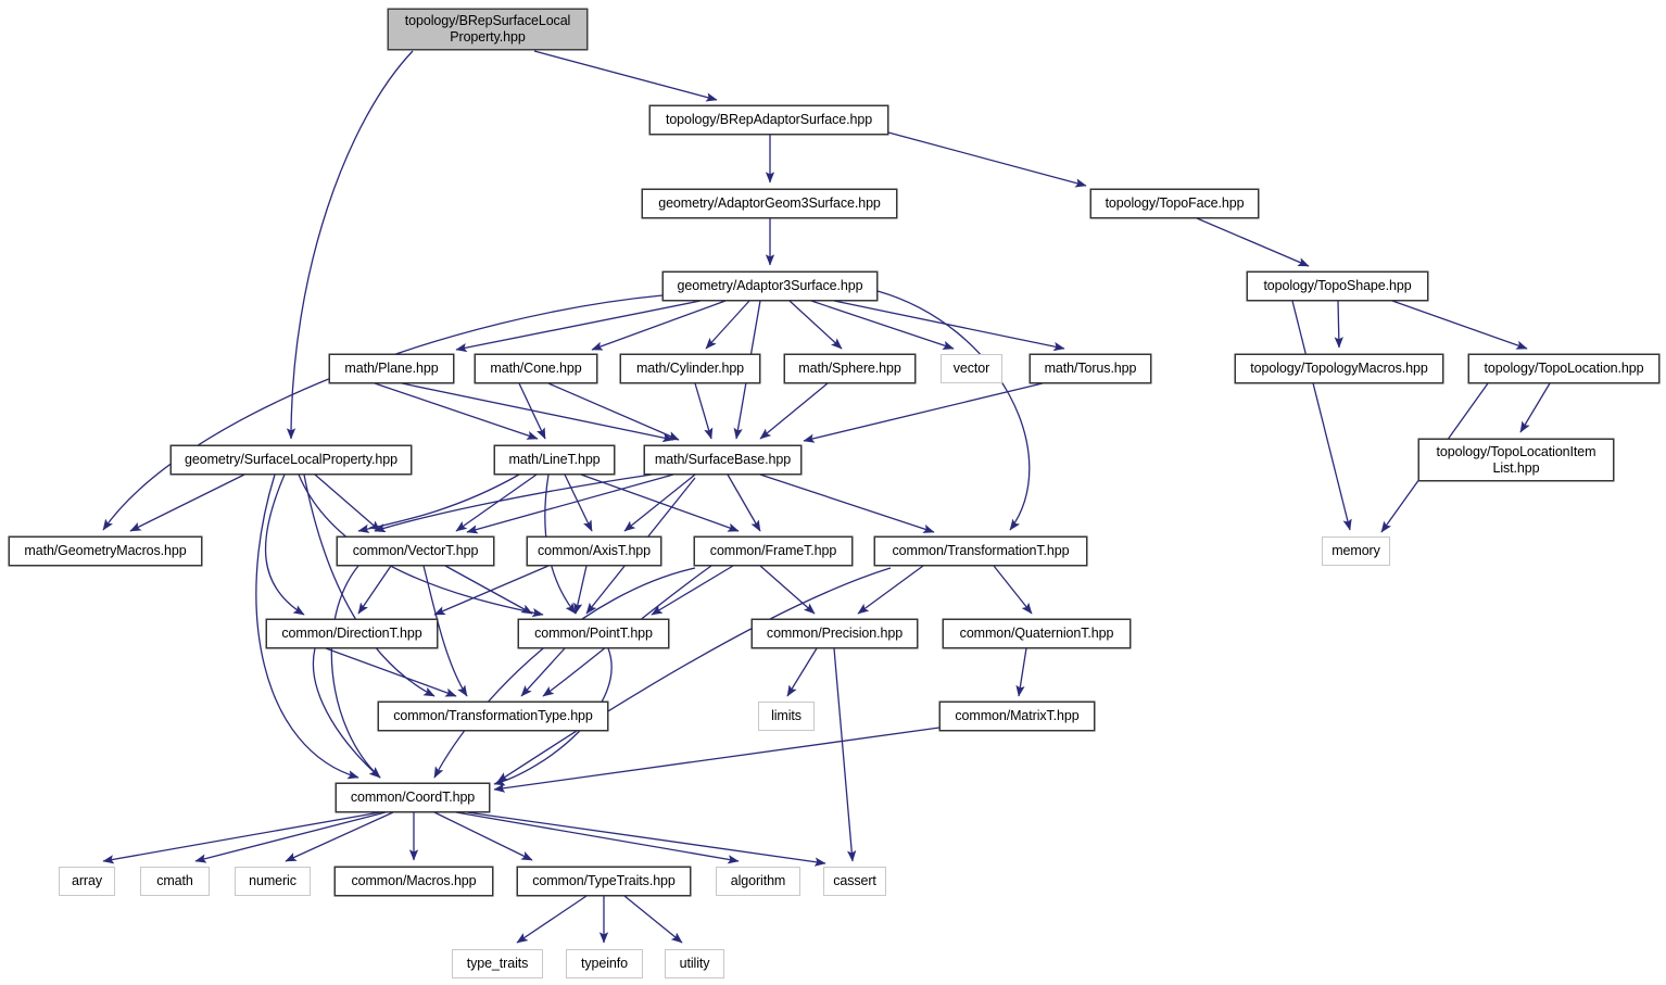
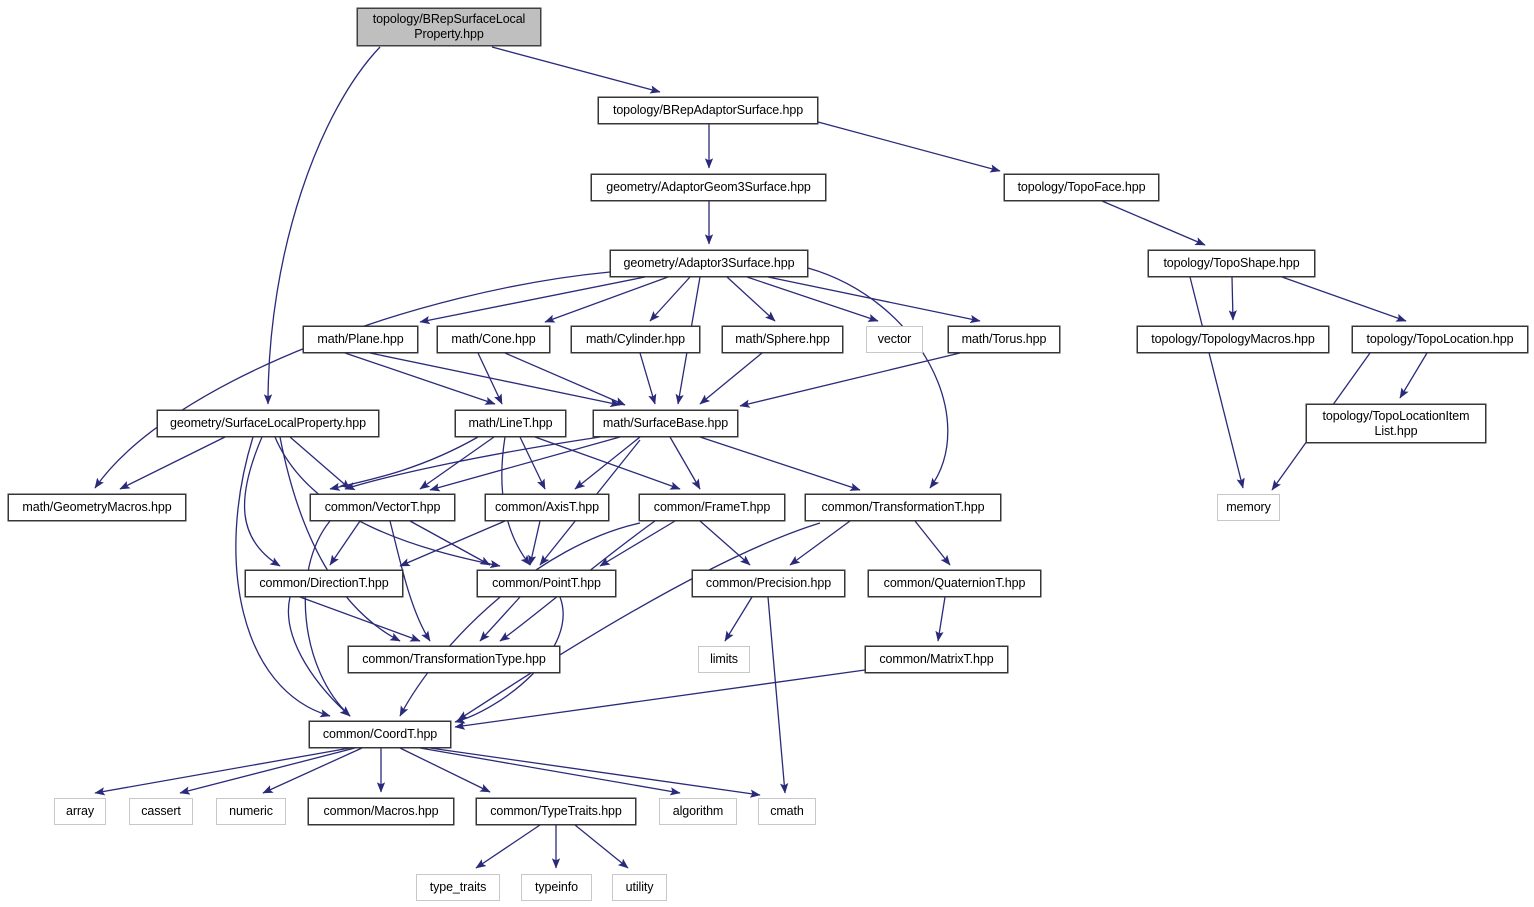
  topology/BRepSurfaceLocal
  Property.hpp
  topology/BRepAdaptorSurface.hpp
  geometry/AdaptorGeom3Surface.hpp
  topology/TopoFace.hpp
  geometry/Adaptor3Surface.hpp
  topology/TopoShape.hpp
  math/Plane.hpp
  math/Cone.hpp
  math/Cylinder.hpp
  math/Sphere.hpp
  vector
  math/Torus.hpp
  topology/TopologyMacros.hpp
  topology/TopoLocation.hpp
  geometry/SurfaceLocalProperty.hpp
  math/LineT.hpp
  math/SurfaceBase.hpp
  topology/TopoLocationItem
  List.hpp
  math/GeometryMacros.hpp
  common/VectorT.hpp
  common/AxisT.hpp
  common/FrameT.hpp
  common/TransformationT.hpp
  memory
  common/DirectionT.hpp
  common/PointT.hpp
  common/Precision.hpp
  common/QuaternionT.hpp
  common/TransformationType.hpp
  limits
  common/MatrixT.hpp
  common/CoordT.hpp
  array
- cmath
+ cassert
  numeric
  common/Macros.hpp
  common/TypeTraits.hpp
  algorithm
- cassert
+ cmath
  type_traits
  typeinfo
  utility
